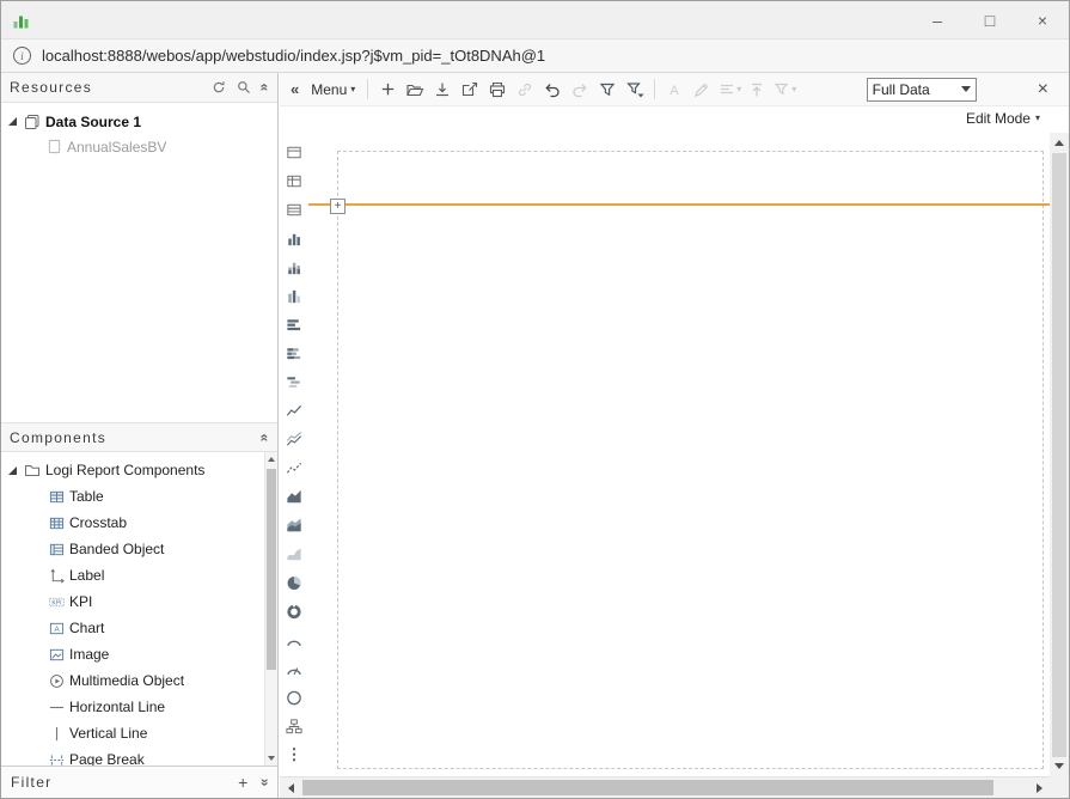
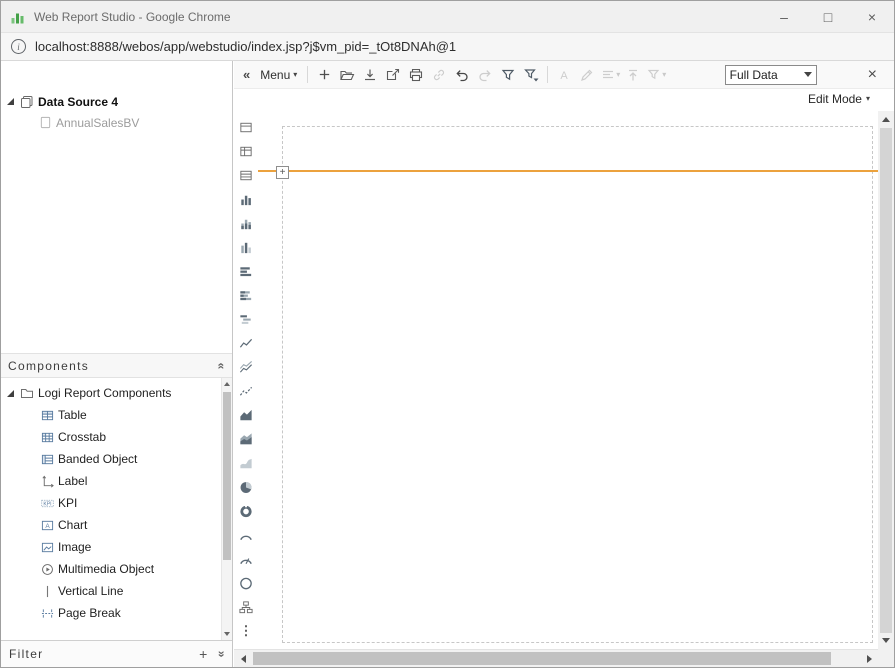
+ Web Report Studio - Google Chrome
  –
  □
  ×
  i
  localhost:8888/webos/app/webstudio/index.jsp?j$vm_pid=_tOt8DNAh@1
- Resources
- Data Source 1
+ Data Source 4
  AnnualSalesBV
  Components
  Logi Report Components
  Table
  Crosstab
  Banded Object
  Label
  KPI
  Chart
  Image
  Multimedia Object
- Horizontal Line
  Vertical Line
  Page Break
  Filter
  +
  «
  Menu
  ▾
  A
  ▾
  ▾
  Full Data
  ×
  Edit Mode
  ▾
  ⋮
  +
